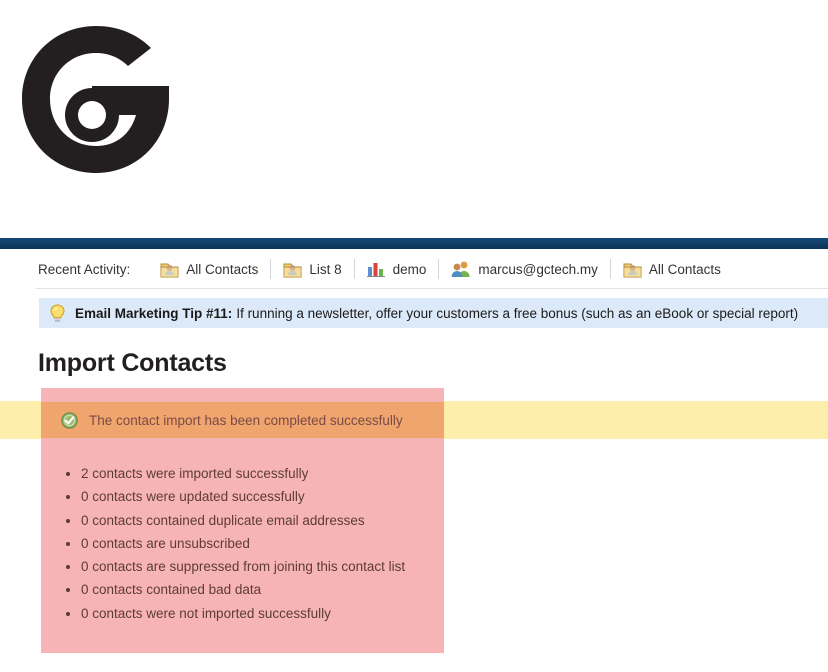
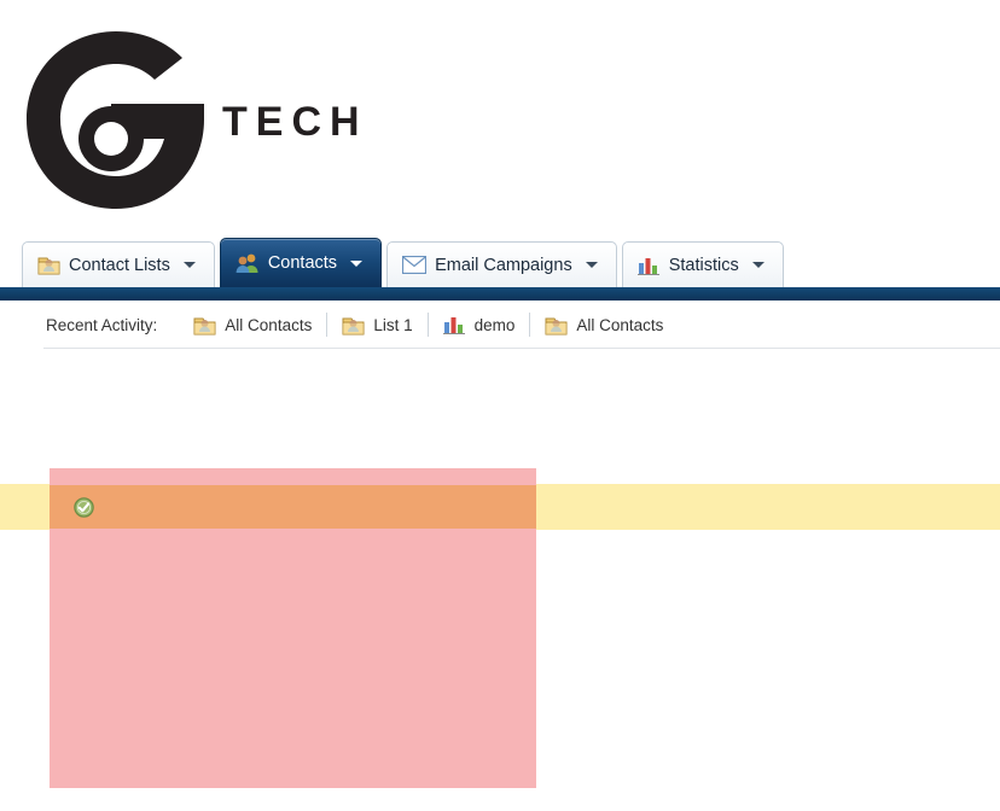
+ TECH
+ Contact Lists
+ Contacts
+ Email Campaigns
+ Statistics
  Recent Activity:
  All Contacts
- List 8
+ List 1
  demo
- marcus@gctech.my
  All Contacts
- Email Marketing Tip #11: If running a newsletter, offer your customers a free bonus (such as an eBook or special report)
- Import Contacts
- The contact import has been completed successfully
- 2 contacts were imported successfully
- 0 contacts were updated successfully
- 0 contacts contained duplicate email addresses
- 0 contacts are unsubscribed
- 0 contacts are suppressed from joining this contact list
- 0 contacts contained bad data
- 0 contacts were not imported successfully
